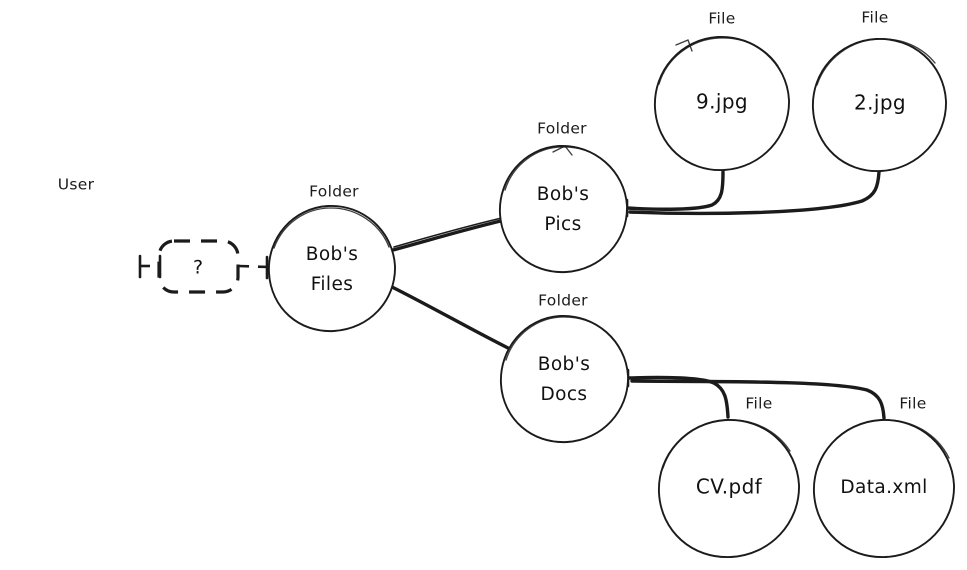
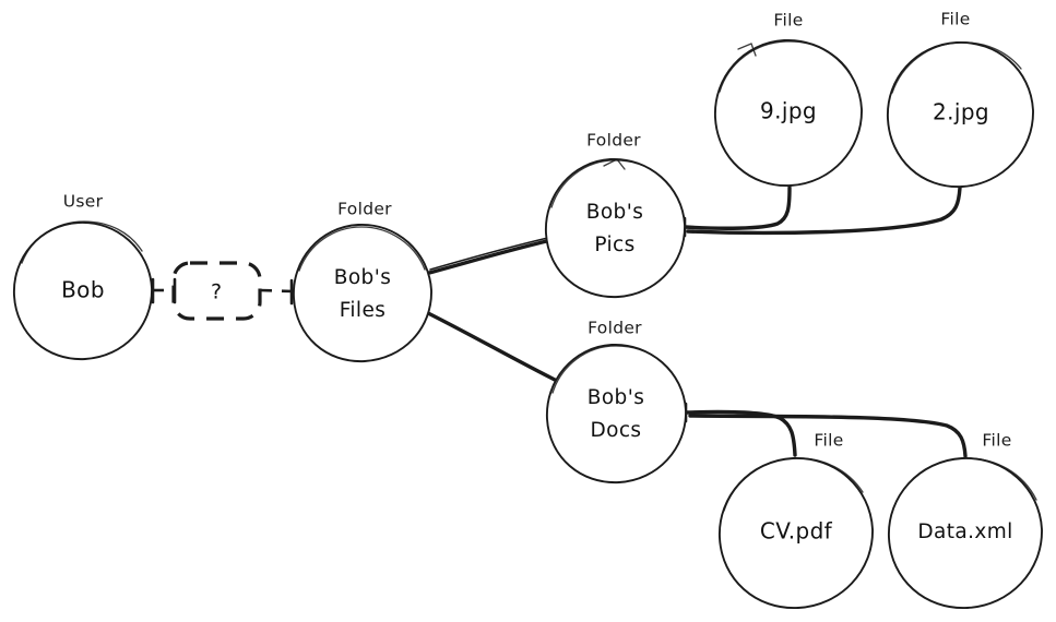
  ?
+ Bob
  User
  Bob's
  Files
  Folder
  Bob's
  Pics
  Folder
  Bob's
  Docs
  Folder
  9.jpg
  File
  2.jpg
  File
  CV.pdf
  File
  Data.xml
  File
